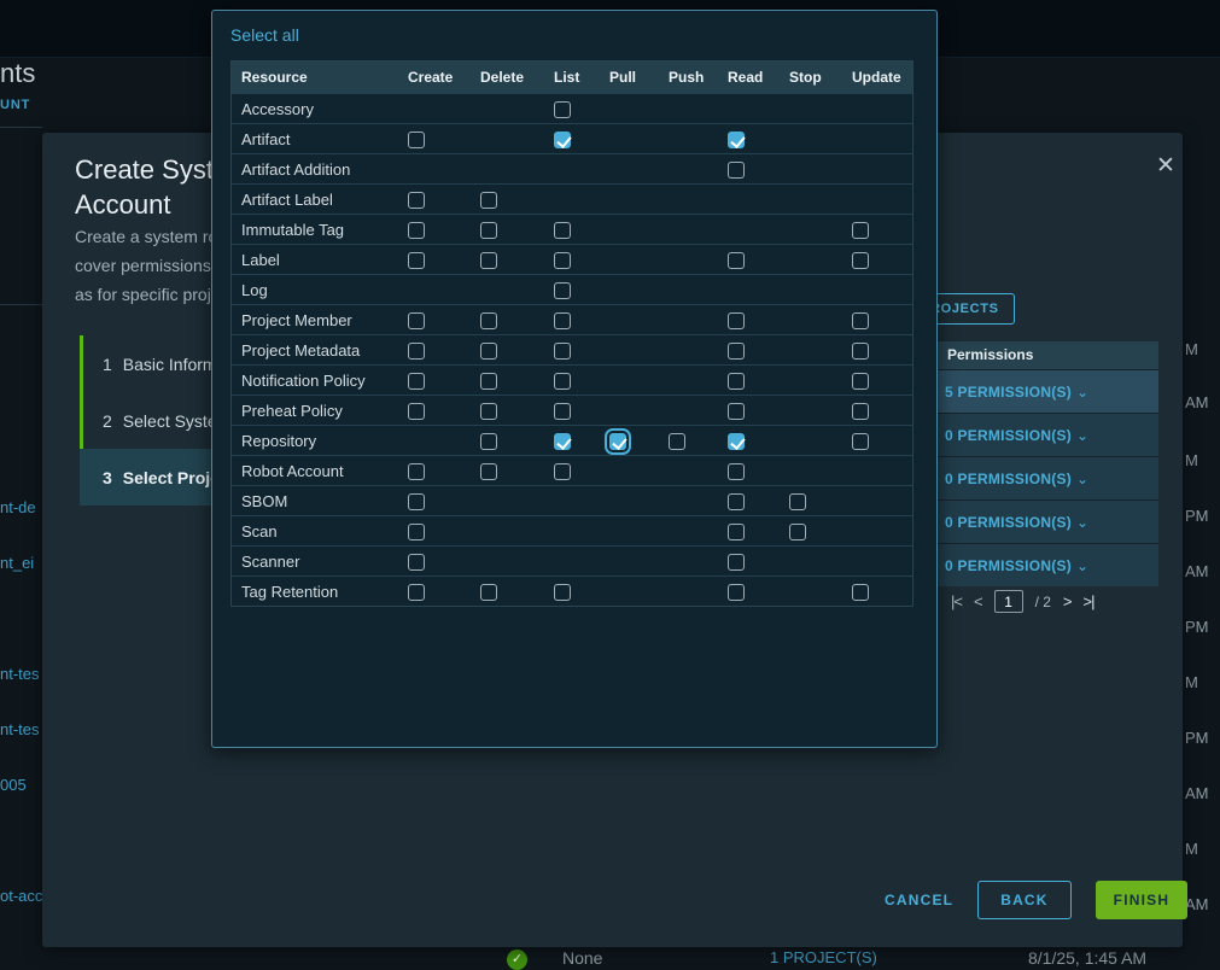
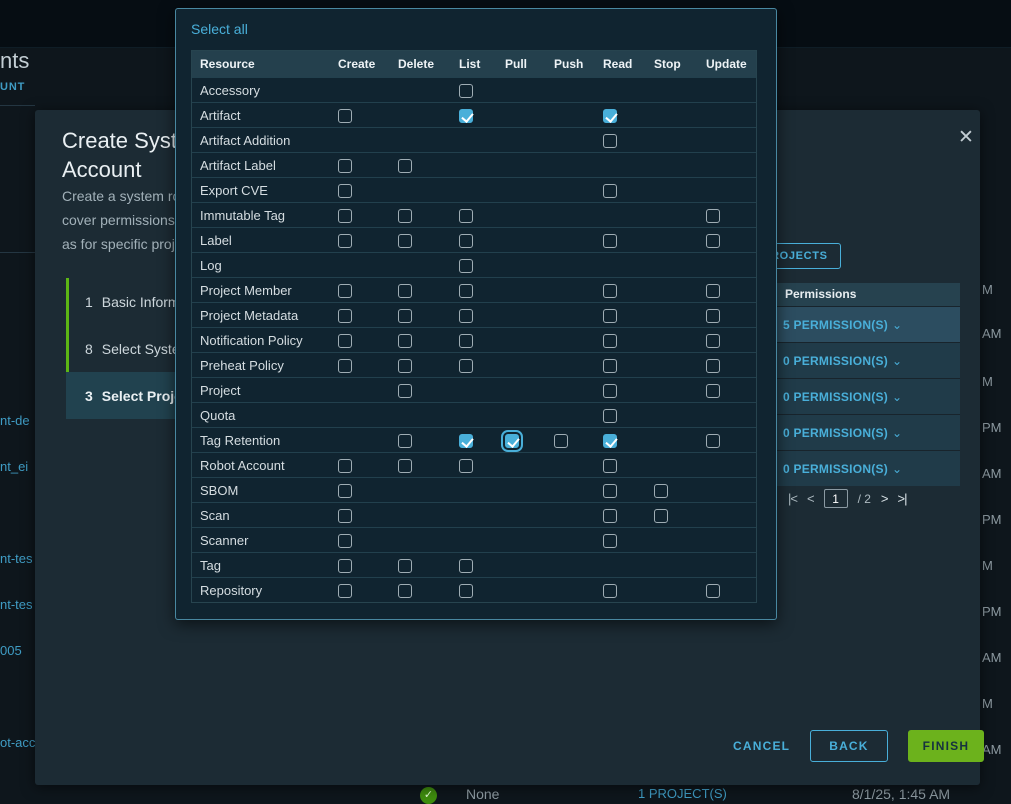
  nts
  UNT
  nt-de
  nt_ei
  nt-tes
  nt-tes
  005
  ot-acc
  M
  AM
  M
  PM
  AM
  PM
  M
  PM
  AM
  M
  AM
  ✓
  None
  1 PROJECT(S)
  8/1/25, 1:45 AM
  ✕
  Account
  1
- 2
+ 8
  3
  Permissions
  5 PERMISSION(S)
  ⌄
  0 PERMISSION(S)
  ⌄
  0 PERMISSION(S)
  ⌄
  0 PERMISSION(S)
  ⌄
  0 PERMISSION(S)
  ⌄
  |<
  <
  1
  / 2
  >
  >|
  CANCEL
  BACK
  FINISH
  Select all
  Resource
  Create
  Delete
  List
  Pull
  Push
  Read
  Stop
  Update
  Accessory
  Artifact
  Artifact Addition
  Artifact Label
+ Export CVE
  Immutable Tag
  Label
  Log
  Project Member
  Project Metadata
  Notification Policy
  Preheat Policy
+ Project
+ Quota
- Repository
+ Tag Retention
  Robot Account
  SBOM
  Scan
  Scanner
+ Tag
- Tag Retention
+ Repository
